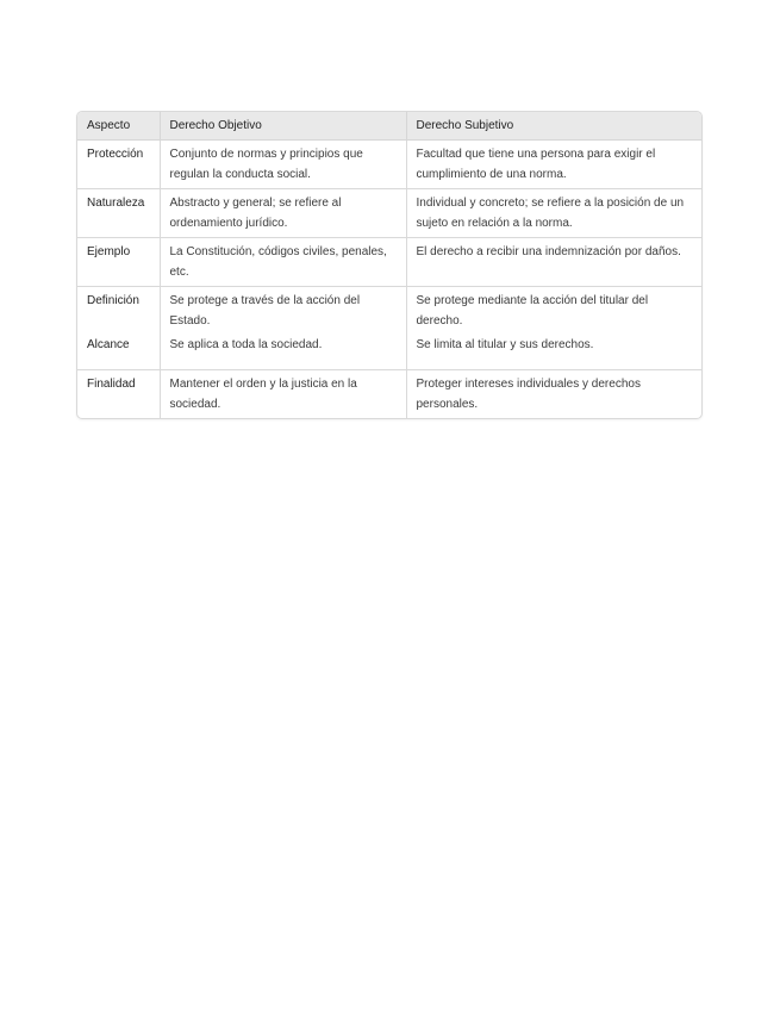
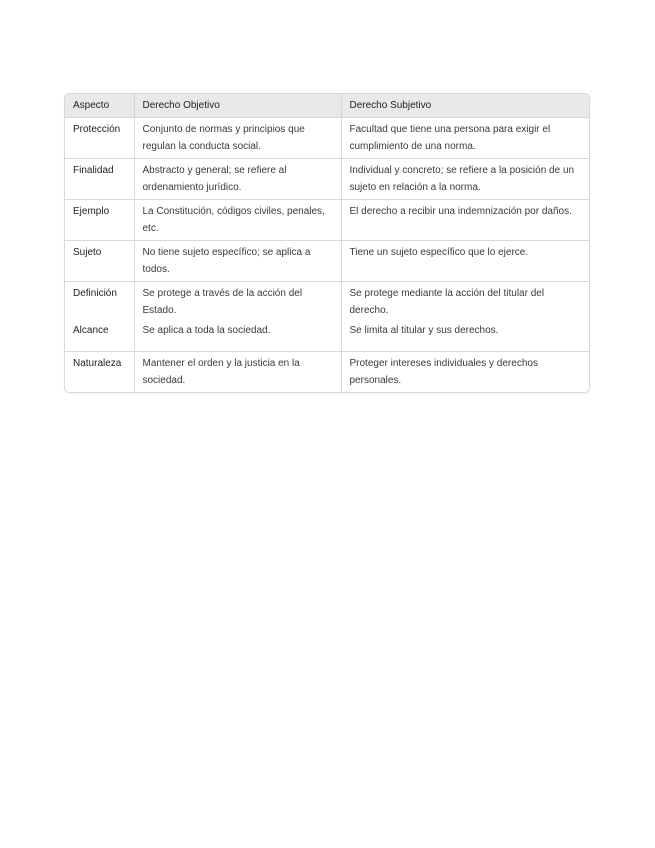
  Aspecto	Derecho Objetivo	Derecho Subjetivo
  Protección	Conjunto de normas y principios que regulan la conducta social.	Facultad que tiene una persona para exigir el cumplimiento de una norma.
- Naturaleza	Abstracto y general; se refiere al ordenamiento jurídico.	Individual y concreto; se refiere a la posición de un sujeto en relación a la norma.
+ Finalidad	Abstracto y general; se refiere al ordenamiento jurídico.	Individual y concreto; se refiere a la posición de un sujeto en relación a la norma.
  Ejemplo	La Constitución, códigos civiles, penales, etc.	El derecho a recibir una indemnización por daños.
+ Sujeto	No tiene sujeto específico; se aplica a todos.	Tiene un sujeto específico que lo ejerce.
  Definición	Se protege a través de la acción del Estado.	Se protege mediante la acción del titular del derecho.
  Alcance	Se aplica a toda la sociedad.	Se limita al titular y sus derechos.
- Finalidad	Mantener el orden y la justicia en la sociedad.	Proteger intereses individuales y derechos personales.
+ Naturaleza	Mantener el orden y la justicia en la sociedad.	Proteger intereses individuales y derechos personales.
